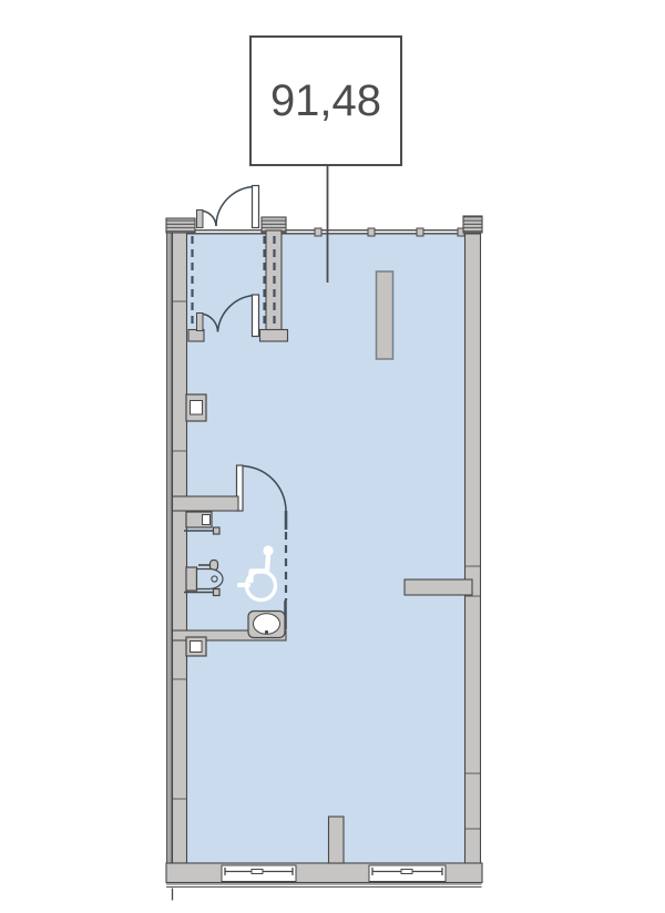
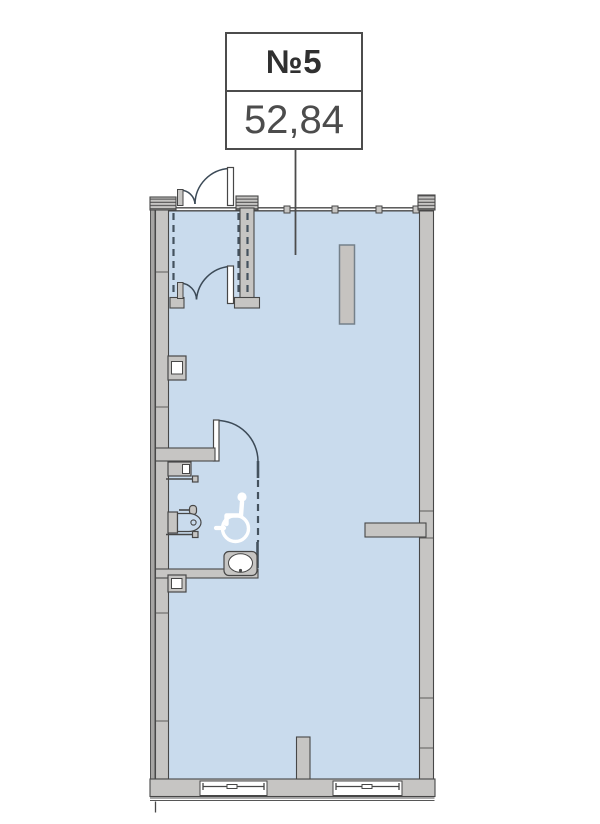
+ №5
- 91,48
+ 52,84
